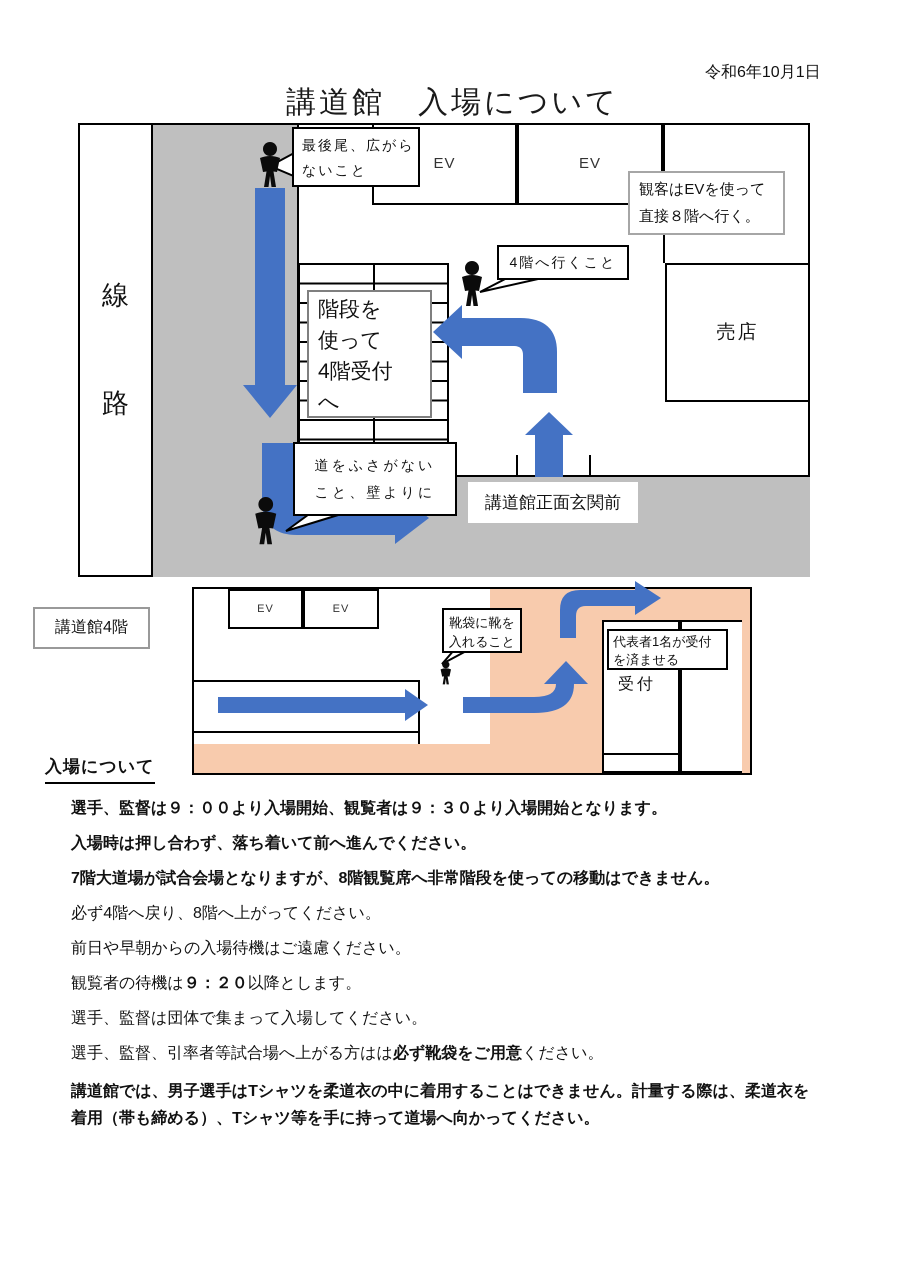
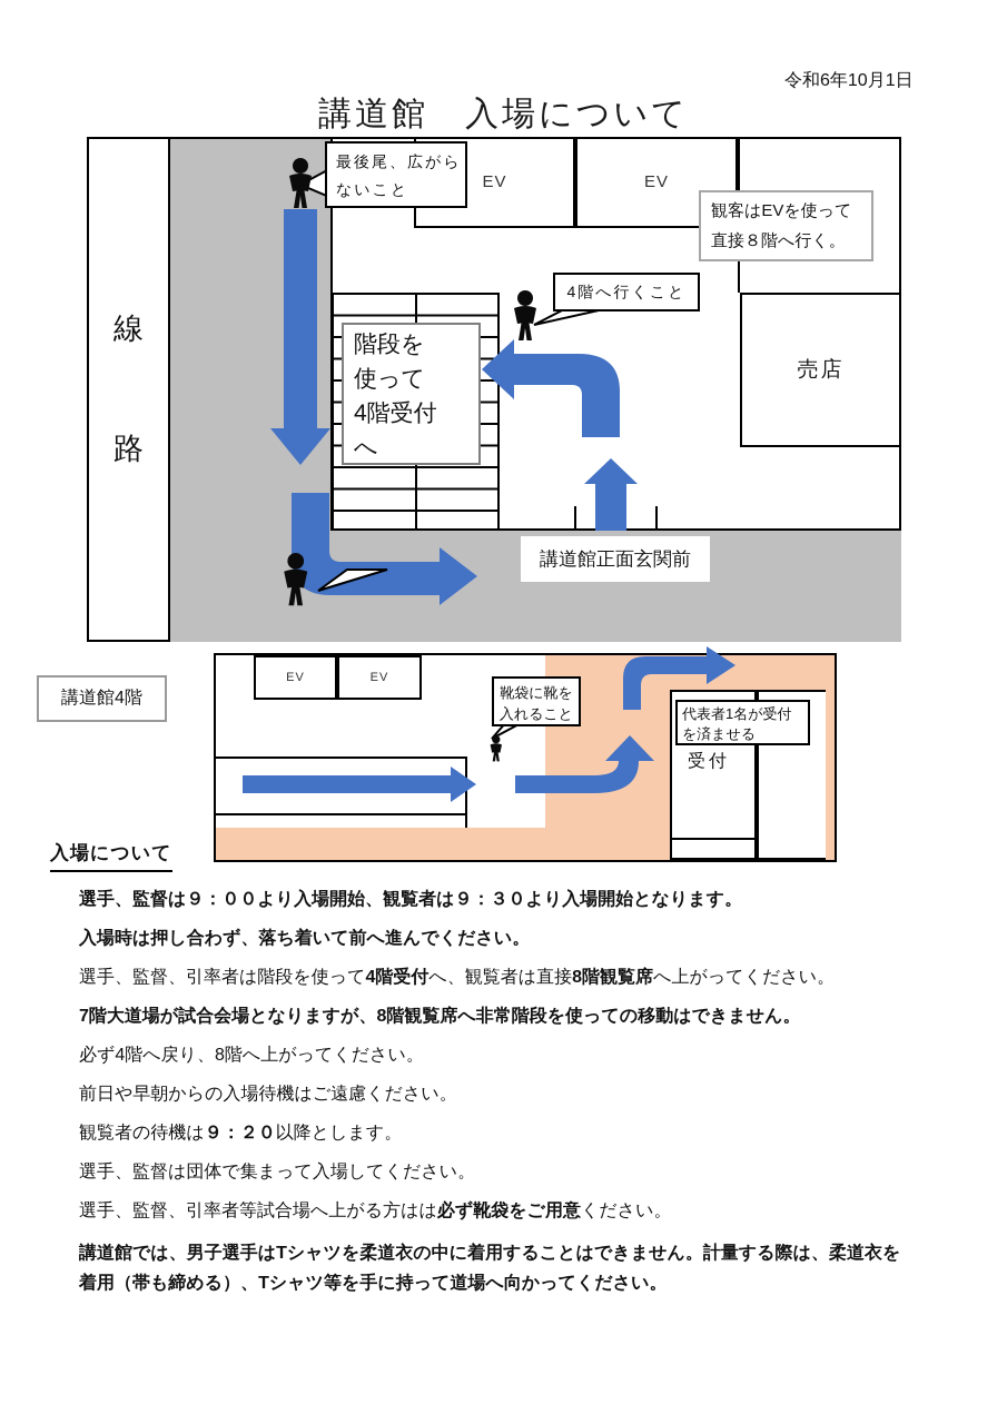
  令和6年10月1日
  講道館 入場について
  線
  路
  EV
  EV
  売店
  最後尾、広がら
  ないこと
  観客はEVを使って
  直接８階へ行く。
  4階へ行くこと
  階段を
  使って
  4階受付
  へ
- 道をふさがない
- こと、壁よりに
  講道館正面玄関前
  EV
  EV
  代表者1名が受付
  を済ませる
  受付
  靴袋に靴を
  入れること
  講道館4階
  入場について
  選手、監督は９：００より入場開始、観覧者は９：３０より入場開始となります。
  入場時は押し合わず、落ち着いて前へ進んでください。
+ 選手、監督、引率者は階段を使って4階受付へ、観覧者は直接8階観覧席へ上がってください。
  7階大道場が試合会場となりますが、8階観覧席へ非常階段を使っての移動はできません。
  必ず4階へ戻り、8階へ上がってください。
  前日や早朝からの入場待機はご遠慮ください。
  観覧者の待機は９：２０以降とします。
  選手、監督は団体で集まって入場してください。
  選手、監督、引率者等試合場へ上がる方はは必ず靴袋をご用意ください。
  講道館では、男子選手はTシャツを柔道衣の中に着用することはできません。計量する際は、柔道衣を着用（帯も締める）、Tシャツ等を手に持って道場へ向かってください。
